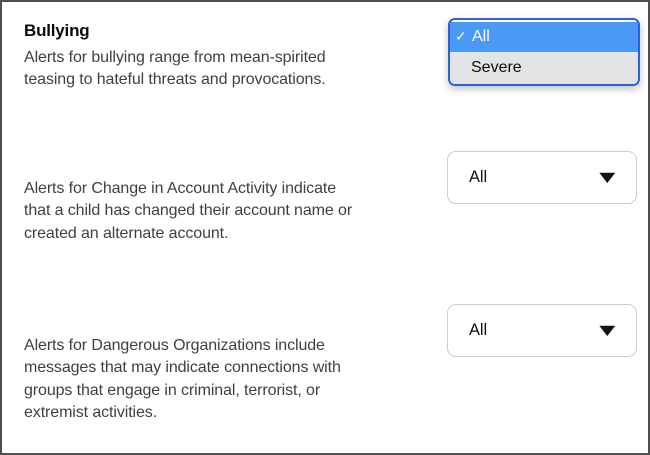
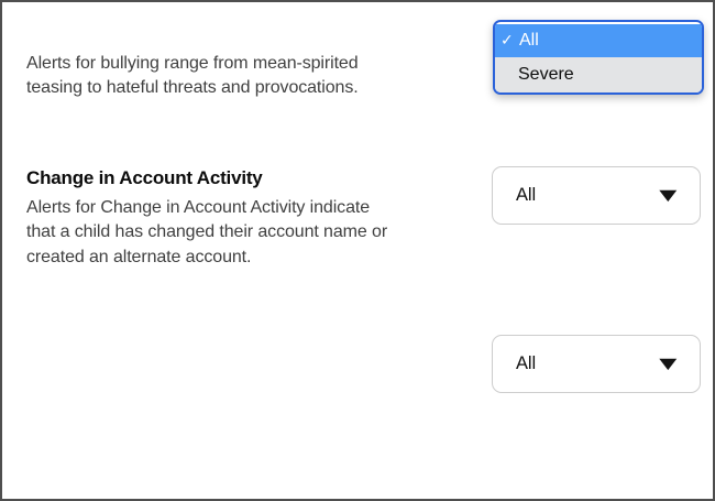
- Bullying
  Alerts for bullying range from mean-spirited
  teasing to hateful threats and provocations.
  ✓
  All
  Severe
+ Change in Account Activity
  Alerts for Change in Account Activity indicate
  that a child has changed their account name or
  created an alternate account.
  All
  ▼
- Alerts for Dangerous Organizations include
- messages that may indicate connections with
- groups that engage in criminal, terrorist, or
- extremist activities.
  All
  ▼
